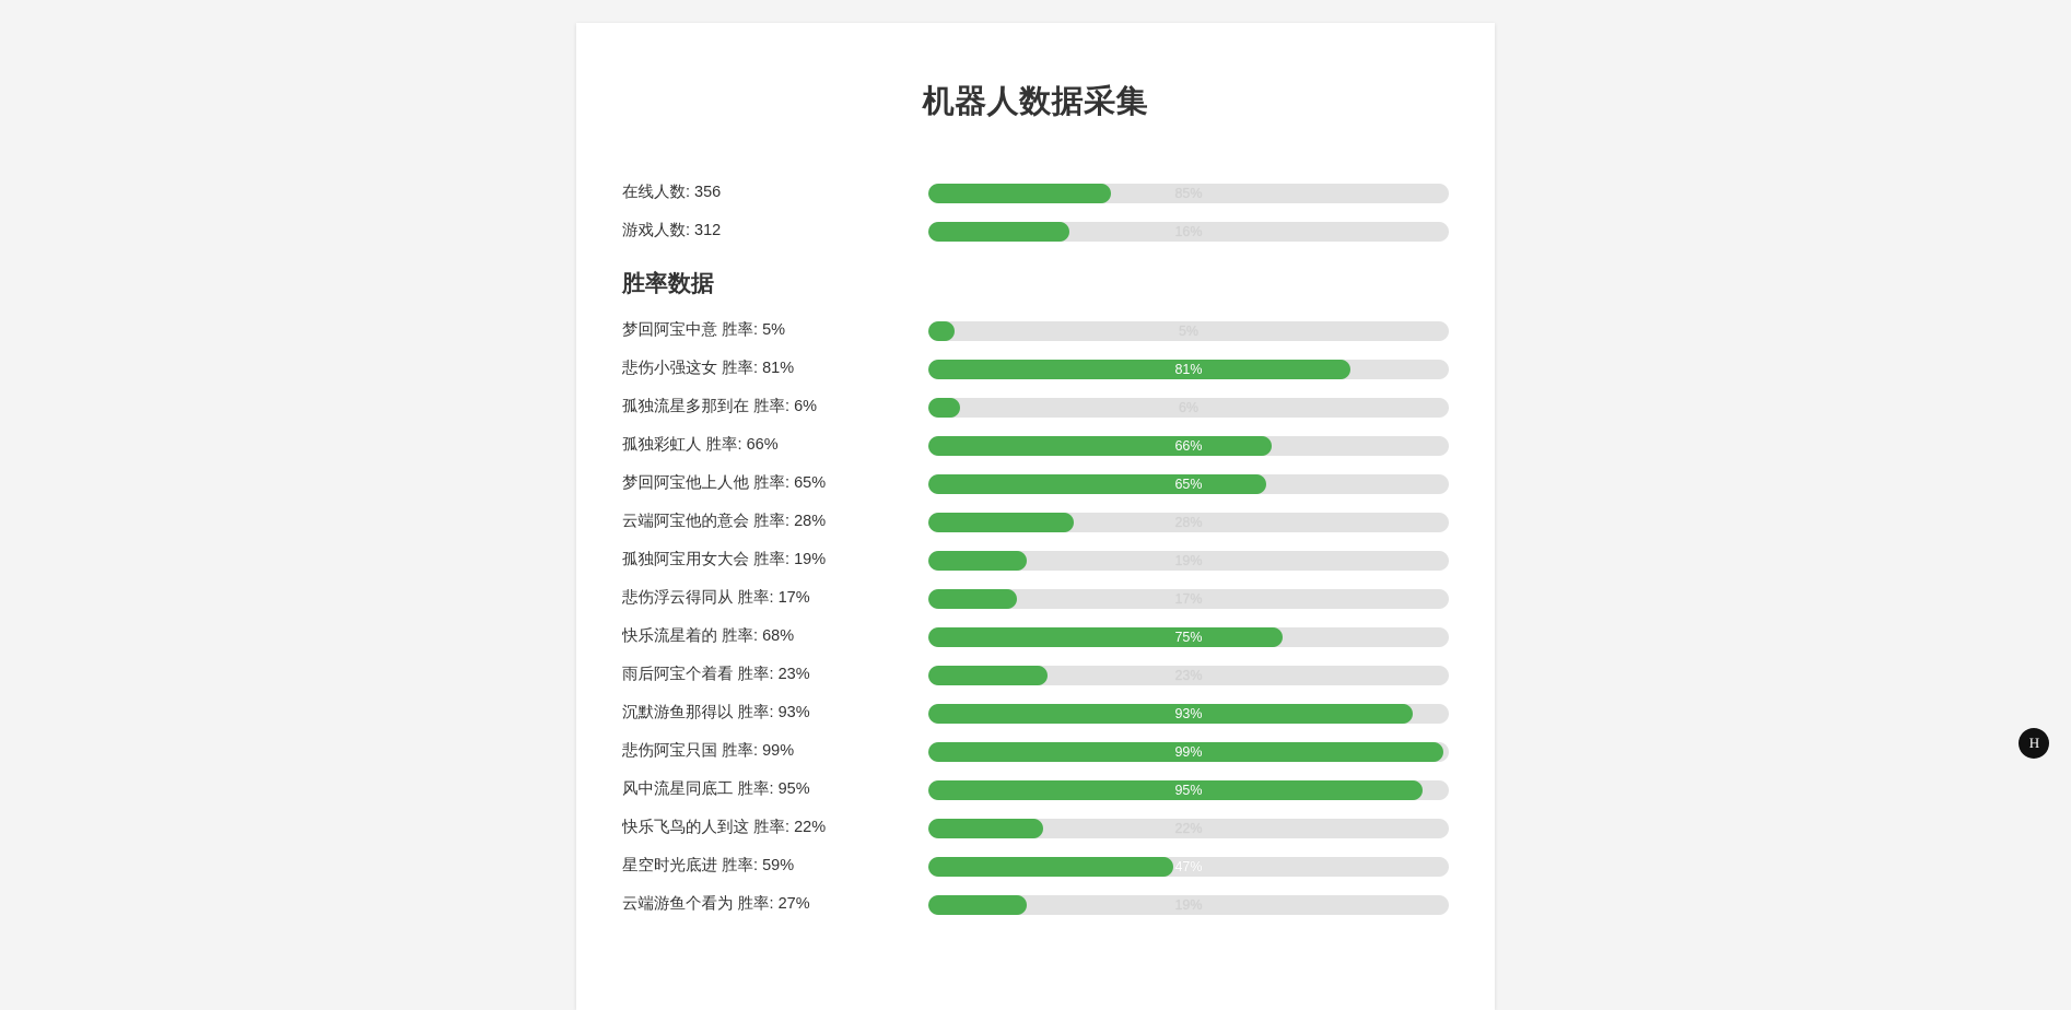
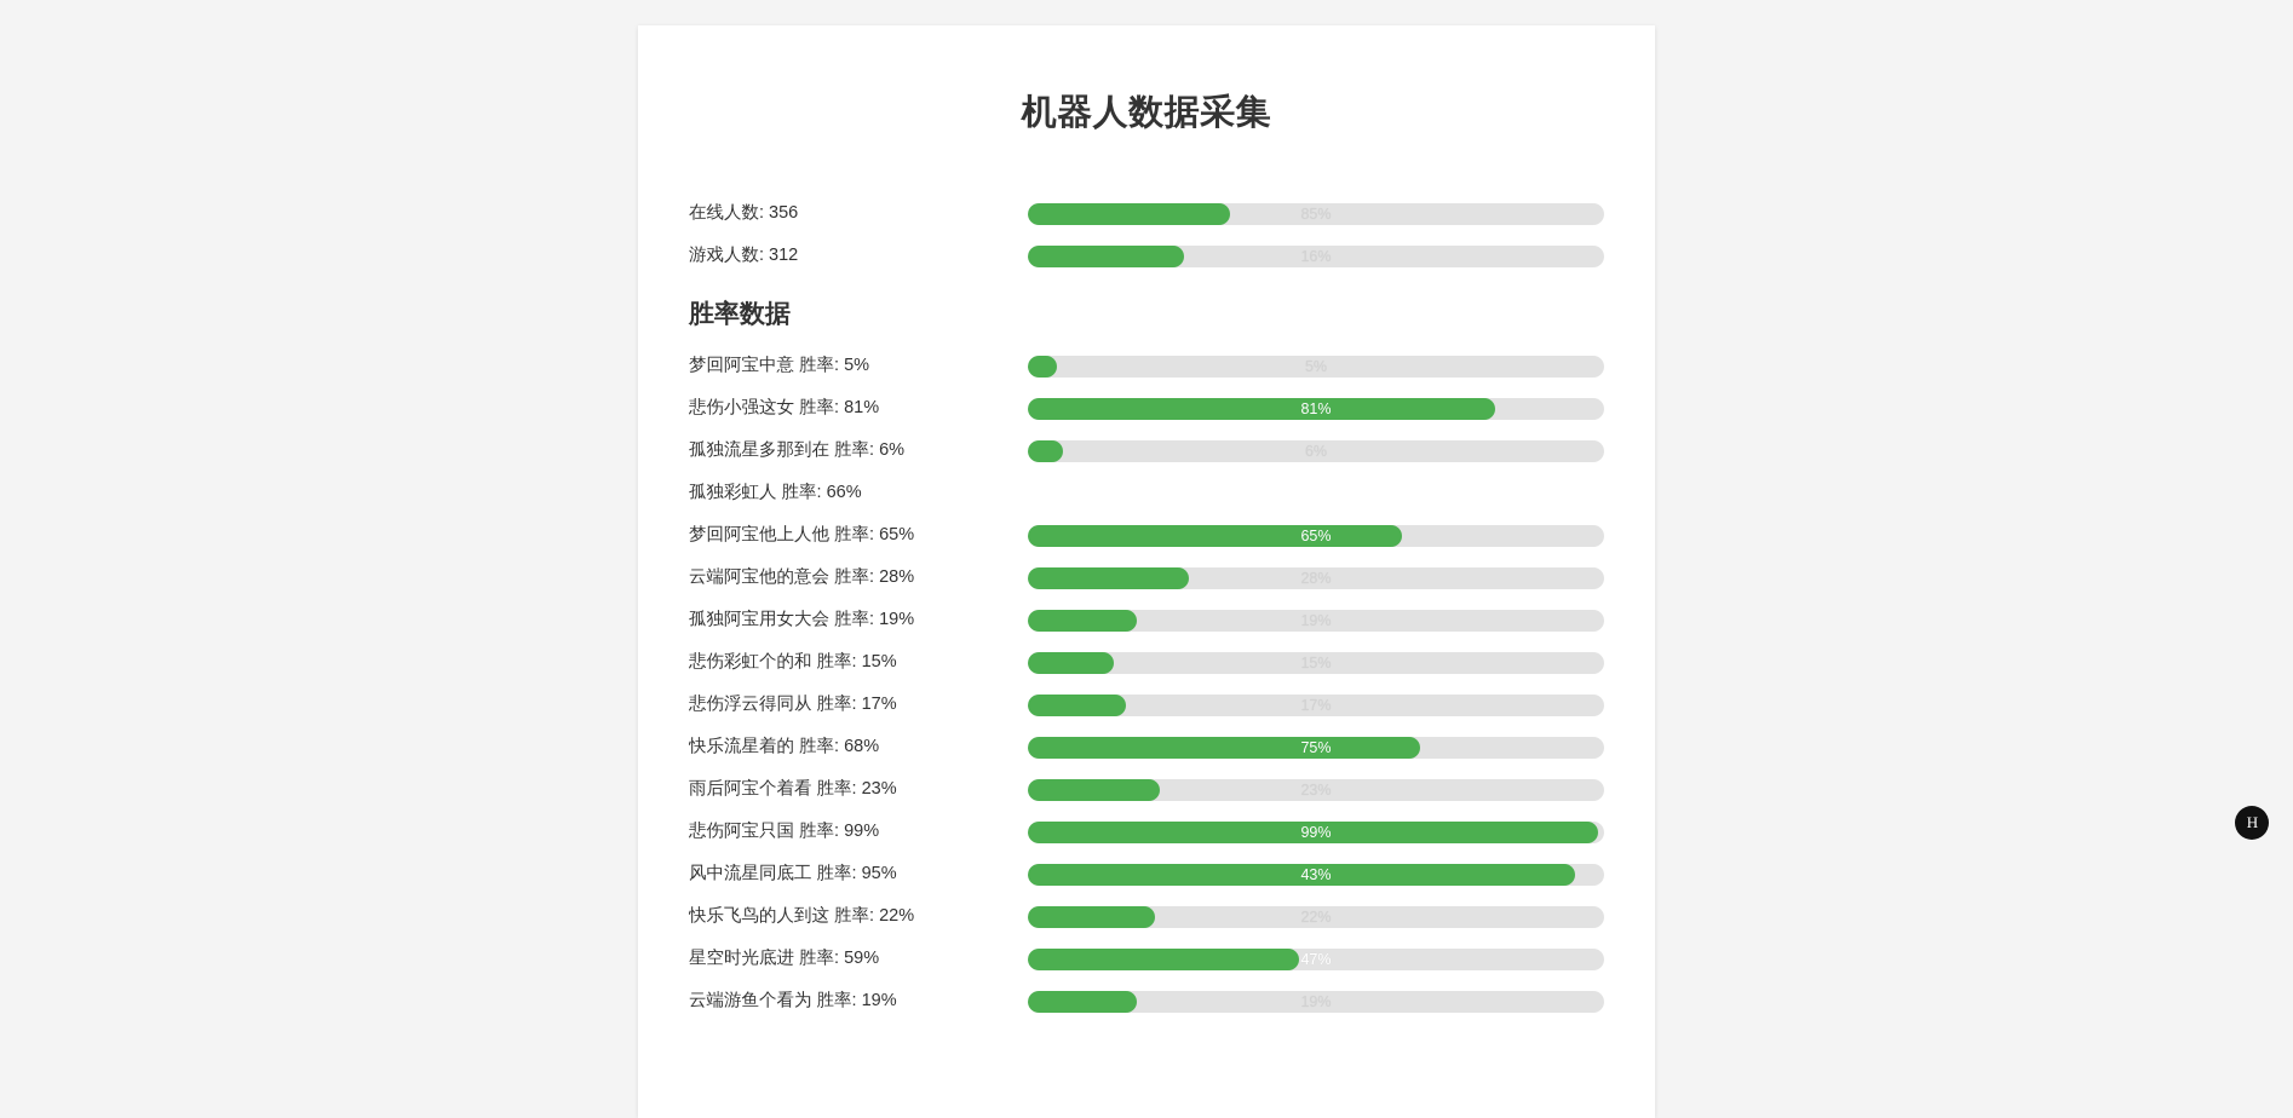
  机器人数据采集
  在线人数: 356
  游戏人数: 312
  胜率数据
  梦回阿宝中意 胜率: 5%
  悲伤小强这女 胜率: 81%
  81%
  孤独流星多那到在 胜率: 6%
  孤独彩虹人 胜率: 66%
- 66%
  梦回阿宝他上人他 胜率: 65%
  65%
  云端阿宝他的意会 胜率: 28%
  孤独阿宝用女大会 胜率: 19%
+ 悲伤彩虹个的和 胜率: 15%
  悲伤浮云得同从 胜率: 17%
  快乐流星着的 胜率: 68%
  75%
  雨后阿宝个着看 胜率: 23%
- 沉默游鱼那得以 胜率: 93%
- 93%
  悲伤阿宝只国 胜率: 99%
  99%
  风中流星同底工 胜率: 95%
- 95%
+ 43%
  快乐飞鸟的人到这 胜率: 22%
  星空时光底进 胜率: 59%
  47%
- 云端游鱼个看为 胜率: 27%
+ 云端游鱼个看为 胜率: 19%
  H
